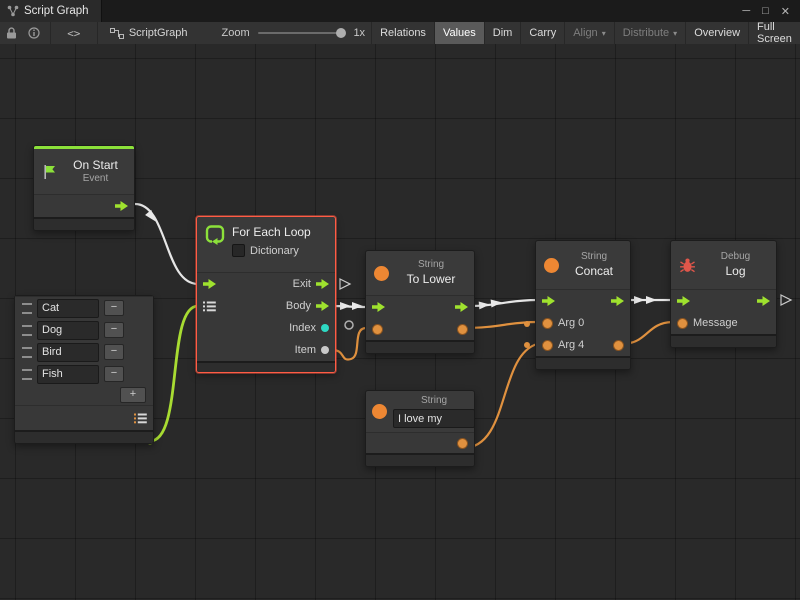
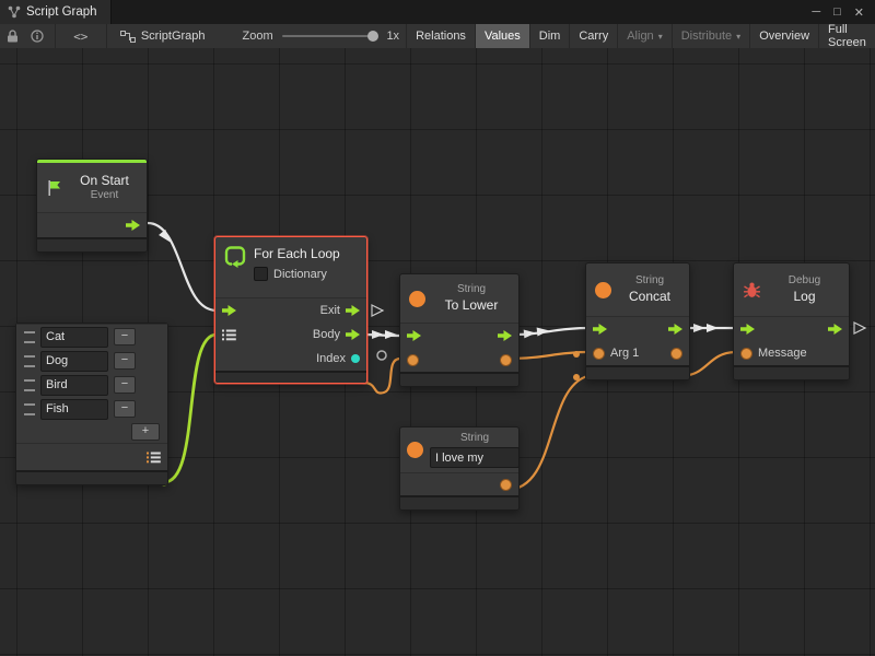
  Script Graph
  ─
  □
  ✕
  <>
  ScriptGraph
  Zoom
  1x
  Relations
  Values
  Dim
  Carry
  Align
  ▾
  Distribute
  ▾
  Overview
  Full Screen
  On Start
  Event
  Cat
  −
  Dog
  −
  Bird
  −
  Fish
  −
  +
  For Each Loop
  Dictionary
  Exit
  Body
  Index
- Item
  String
  To Lower
  String
  I love my
  String
  Concat
- Arg 0
- Arg 4
+ Arg 1
  Debug
  Log
  Message
